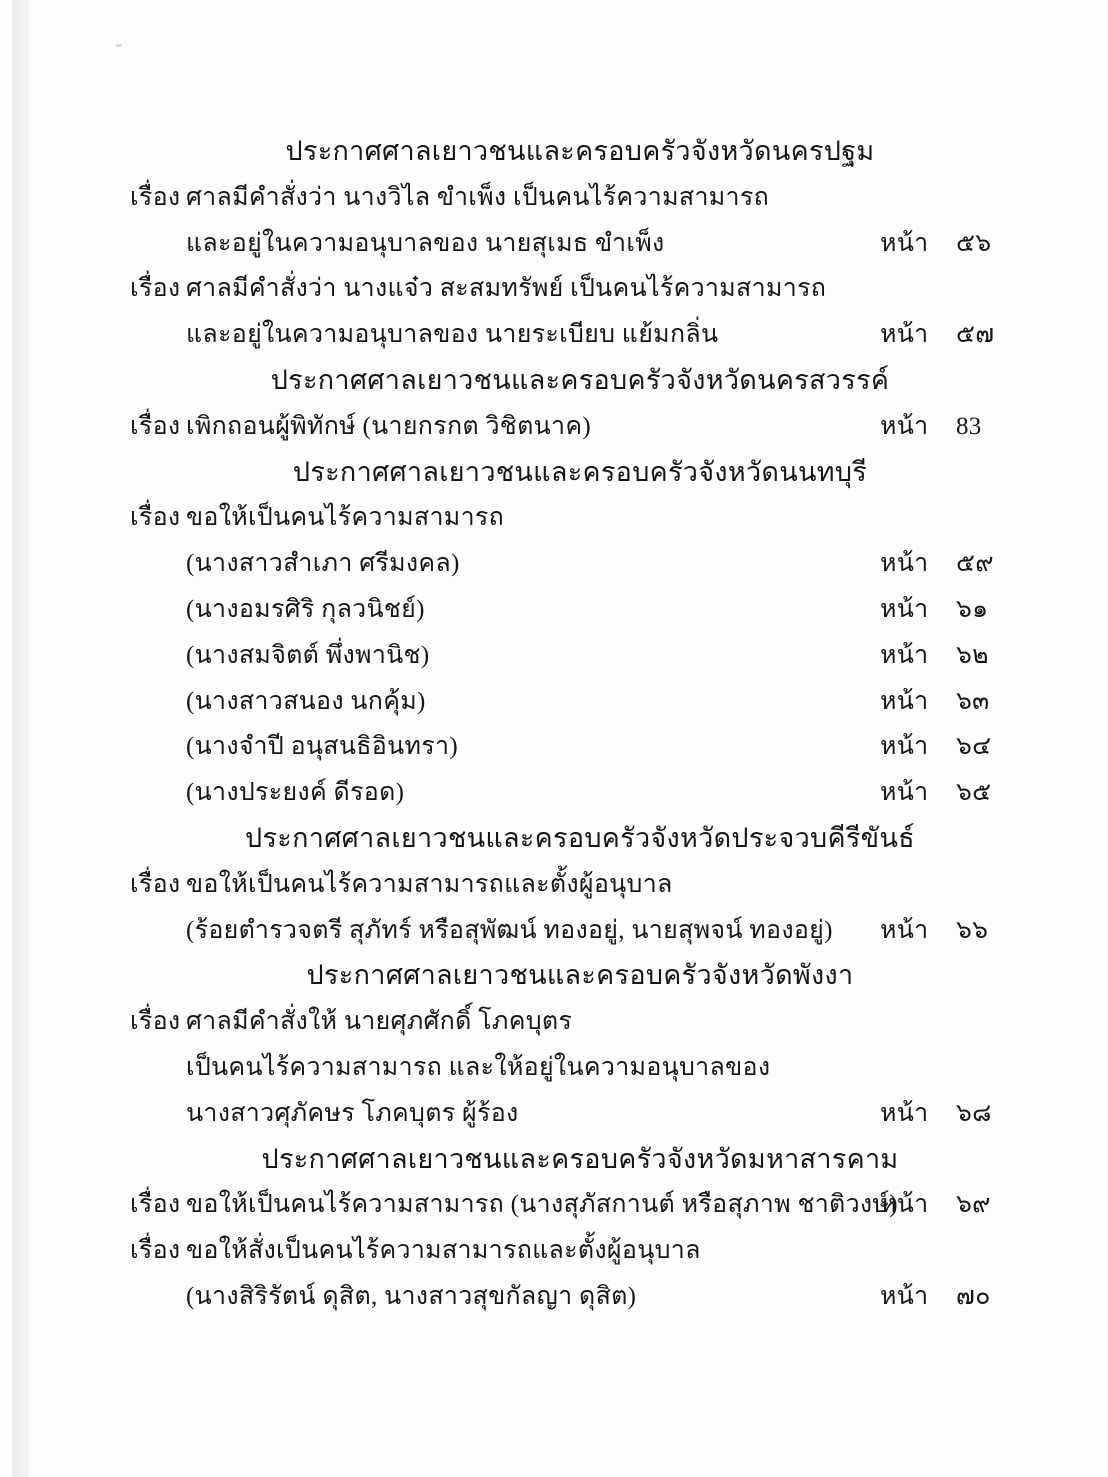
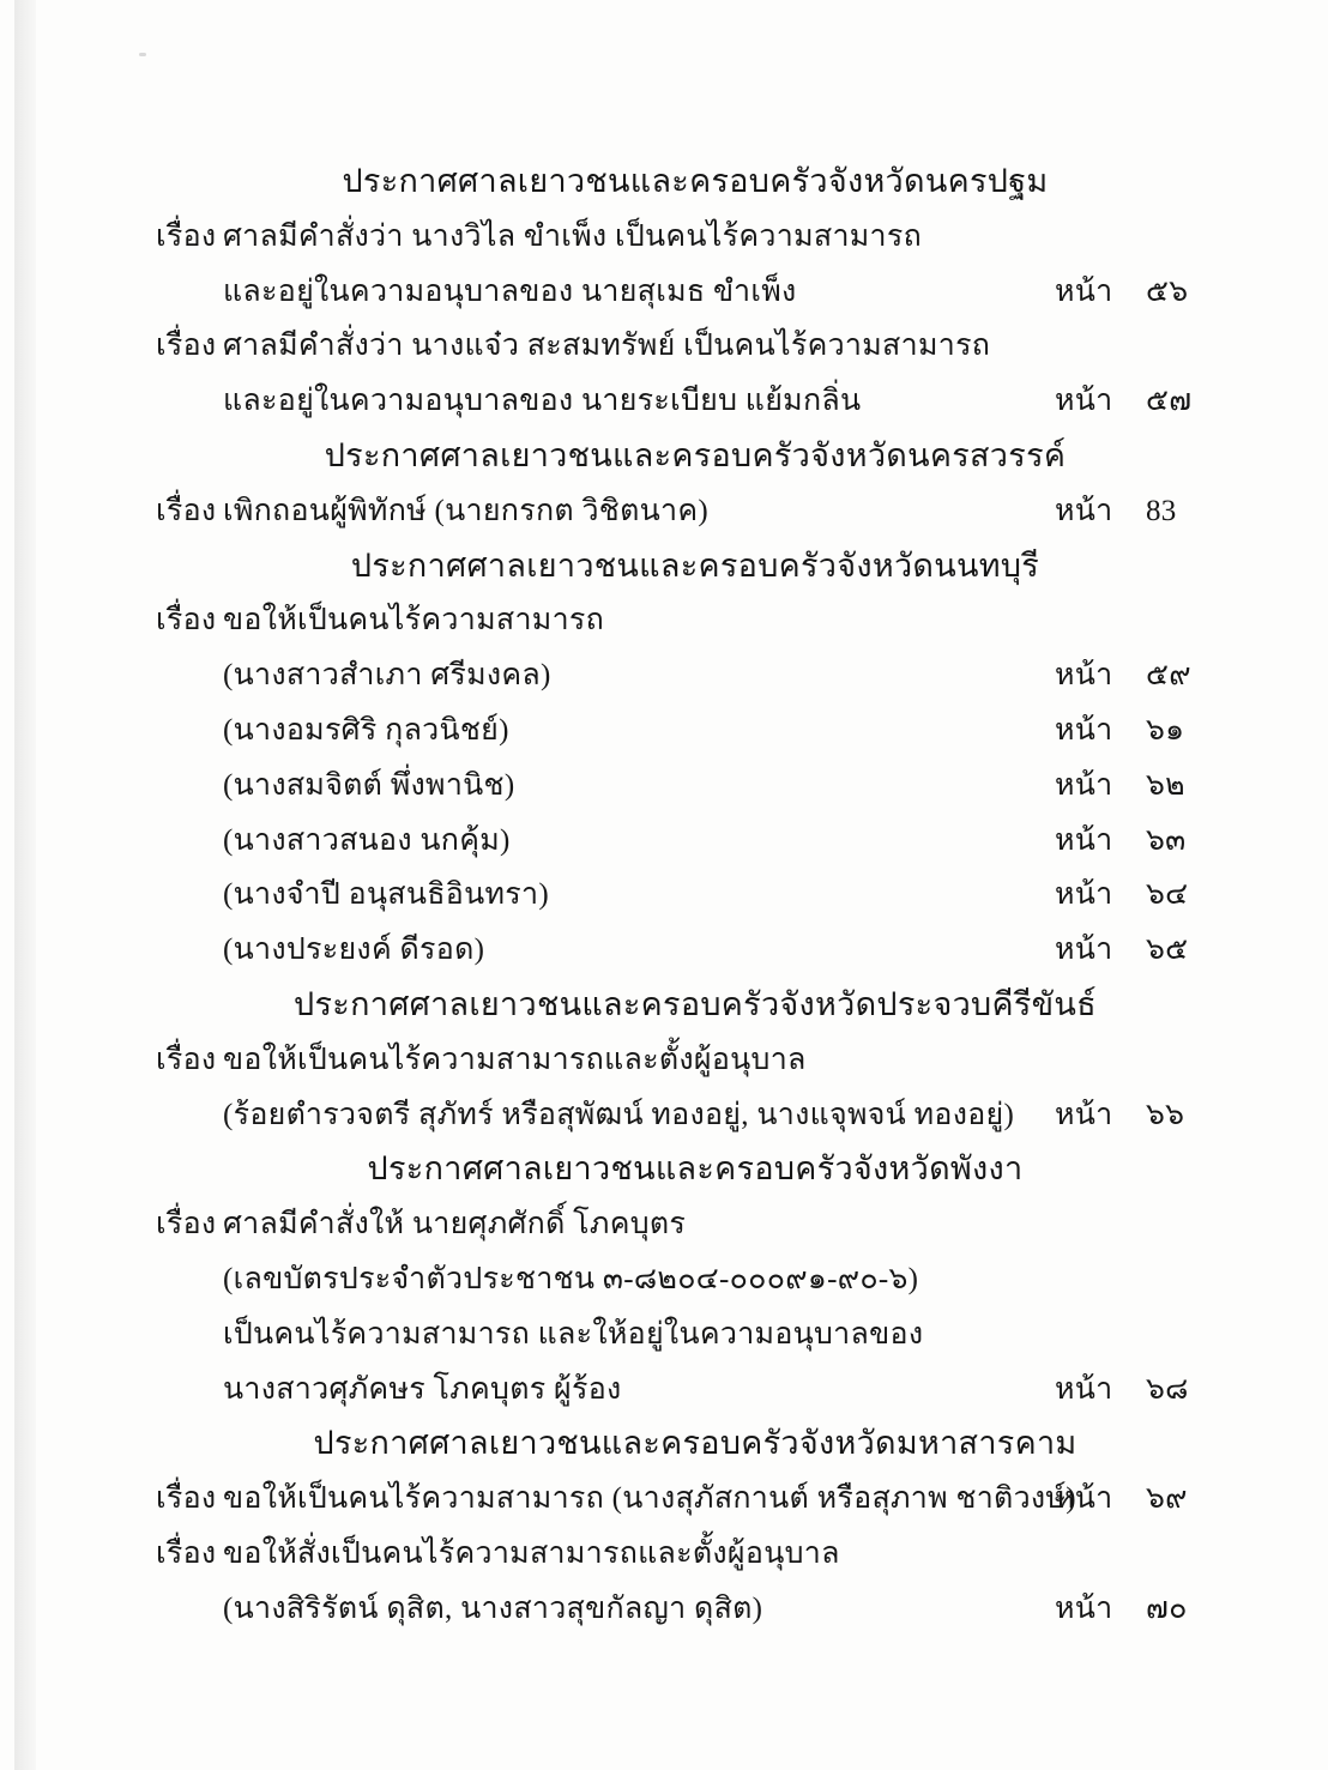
  ประกาศศาลเยาวชนและครอบครัวจังหวัดนครปฐม
  เรื่อง ศาลมีคำสั่งว่า นางวิไล ขำเพ็ง เป็นคนไร้ความสามารถ
  และอยู่ในความอนุบาลของ นายสุเมธ ขำเพ็ง
  หน้า
  ๕๖
  เรื่อง ศาลมีคำสั่งว่า นางแจ๋ว สะสมทรัพย์ เป็นคนไร้ความสามารถ
  และอยู่ในความอนุบาลของ นายระเบียบ แย้มกลิ่น
  หน้า
  ๕๗
  ประกาศศาลเยาวชนและครอบครัวจังหวัดนครสวรรค์
  เรื่อง เพิกถอนผู้พิทักษ์ (นายกรกต วิชิตนาค)
  หน้า
  83
  ประกาศศาลเยาวชนและครอบครัวจังหวัดนนทบุรี
  เรื่อง ขอให้เป็นคนไร้ความสามารถ
  (นางสาวสำเภา ศรีมงคล)
  หน้า
  ๕๙
  (นางอมรศิริ กุลวนิชย์)
  หน้า
  ๖๑
  (นางสมจิตต์ พึ่งพานิช)
  หน้า
  ๖๒
  (นางสาวสนอง นกคุ้ม)
  หน้า
  ๖๓
  (นางจำปี อนุสนธิอินทรา)
  หน้า
  ๖๔
  (นางประยงค์ ดีรอด)
  หน้า
  ๖๕
  ประกาศศาลเยาวชนและครอบครัวจังหวัดประจวบคีรีขันธ์
  เรื่อง ขอให้เป็นคนไร้ความสามารถและตั้งผู้อนุบาล
- (ร้อยตำรวจตรี สุภัทร์ หรือสุพัฒน์ ทองอยู่, นายสุพจน์ ทองอยู่)
+ (ร้อยตำรวจตรี สุภัทร์ หรือสุพัฒน์ ทองอยู่, นางแจุพจน์ ทองอยู่)
  หน้า
  ๖๖
  ประกาศศาลเยาวชนและครอบครัวจังหวัดพังงา
  เรื่อง ศาลมีคำสั่งให้ นายศุภศักดิ์ โภคบุตร
+ (เลขบัตรประจำตัวประชาชน ๓-๘๒๐๔-๐๐๐๙๑-๙๐-๖)
  เป็นคนไร้ความสามารถ และให้อยู่ในความอนุบาลของ
  นางสาวศุภัคษร โภคบุตร ผู้ร้อง
  หน้า
  ๖๘
  ประกาศศาลเยาวชนและครอบครัวจังหวัดมหาสารคาม
  เรื่อง ขอให้เป็นคนไร้ความสามารถ (นางสุภัสกานต์ หรือสุภาพ ชาติวงษ์)
  หน้า
  ๖๙
  เรื่อง ขอให้สั่งเป็นคนไร้ความสามารถและตั้งผู้อนุบาล
  (นางสิริรัตน์ ดุสิต, นางสาวสุขกัลญา ดุสิต)
  หน้า
  ๗๐
